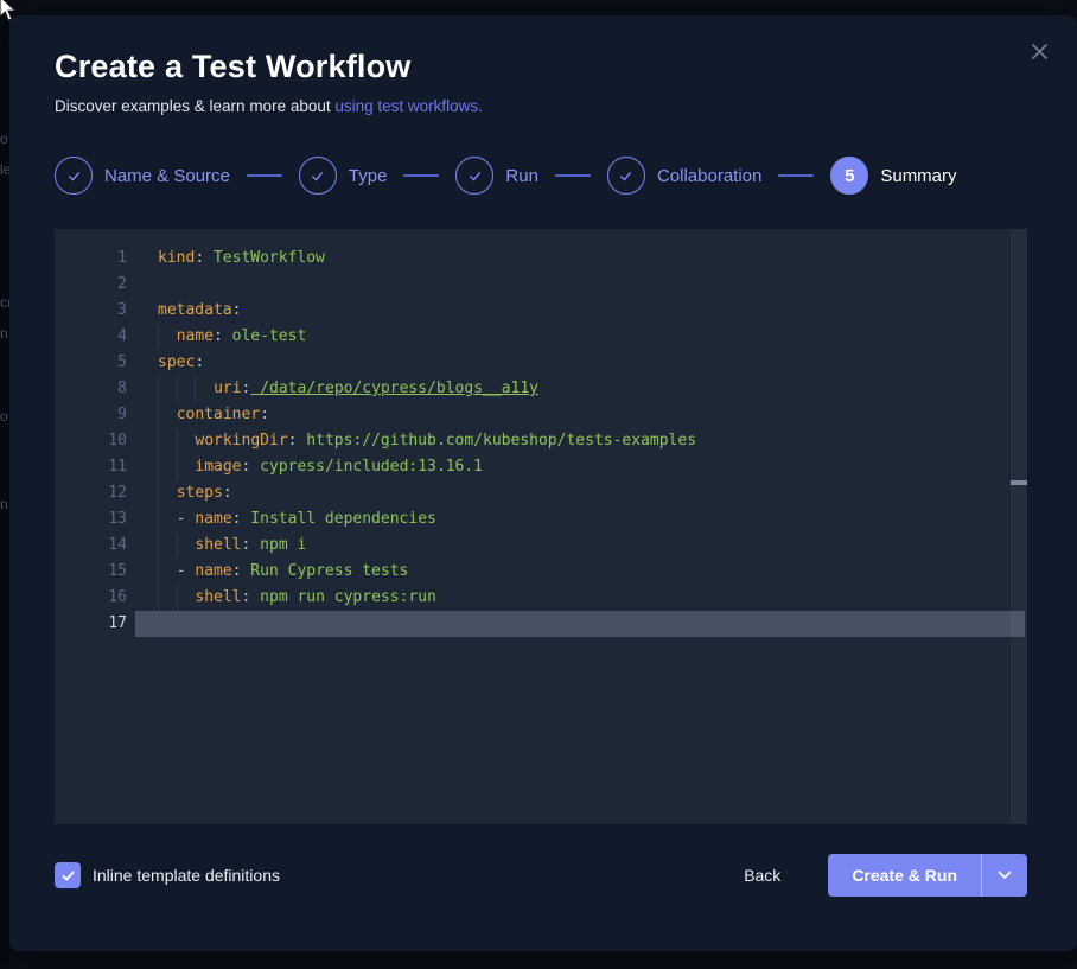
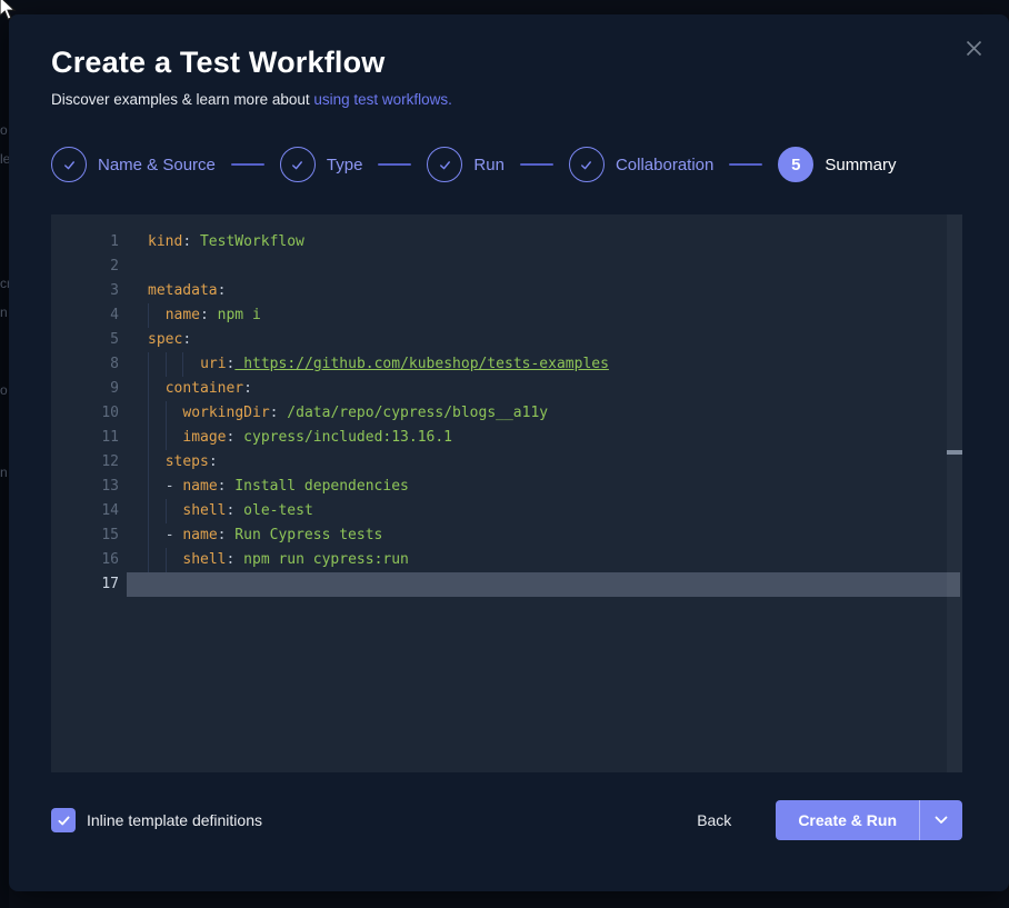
  o
  le
  n
  o
  n
  Create a Test Workflow
  Discover examples & learn more about using test workflows.
  Name & Source
  Type
  Run
  Collaboration
  5
  Summary
  1
  kind: TestWorkflow
  2
  3
  metadata:
  4
- name: ole-test
+ name: npm i
  5
  spec:
  8
- uri: /data/repo/cypress/blogs__a11y
+ uri: https://github.com/kubeshop/tests-examples
  9
  container:
  10
- workingDir: https://github.com/kubeshop/tests-examples
+ workingDir: /data/repo/cypress/blogs__a11y
  11
  image: cypress/included:13.16.1
  12
  steps:
  13
  - name: Install dependencies
  14
- shell: npm i
+ shell: ole-test
  15
  - name: Run Cypress tests
  16
  shell: npm run cypress:run
  17
  Inline template definitions
  Back
  Create & Run
